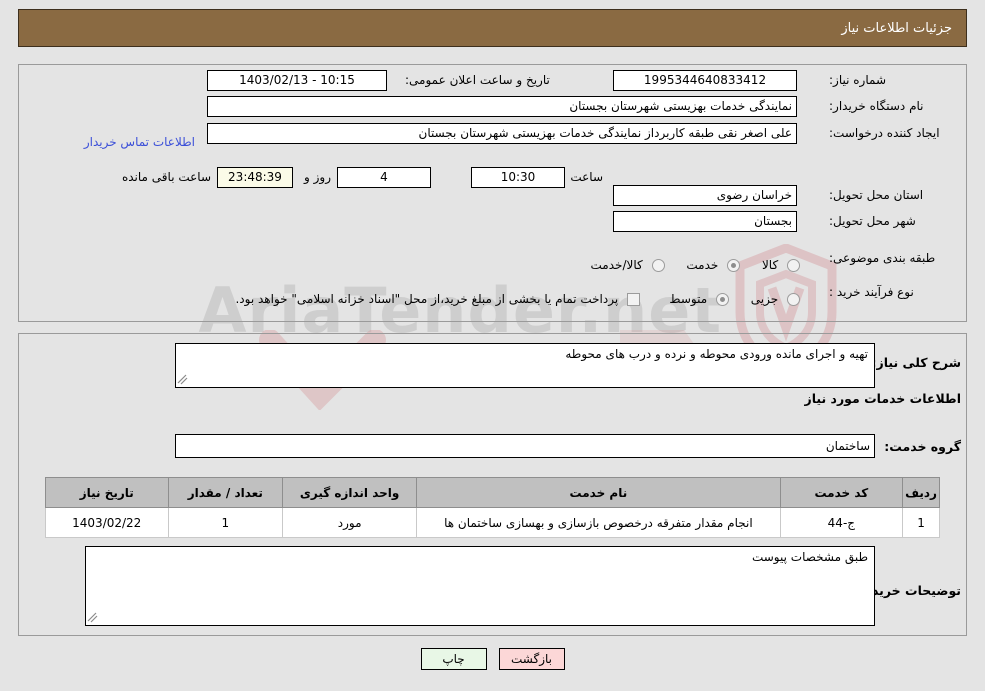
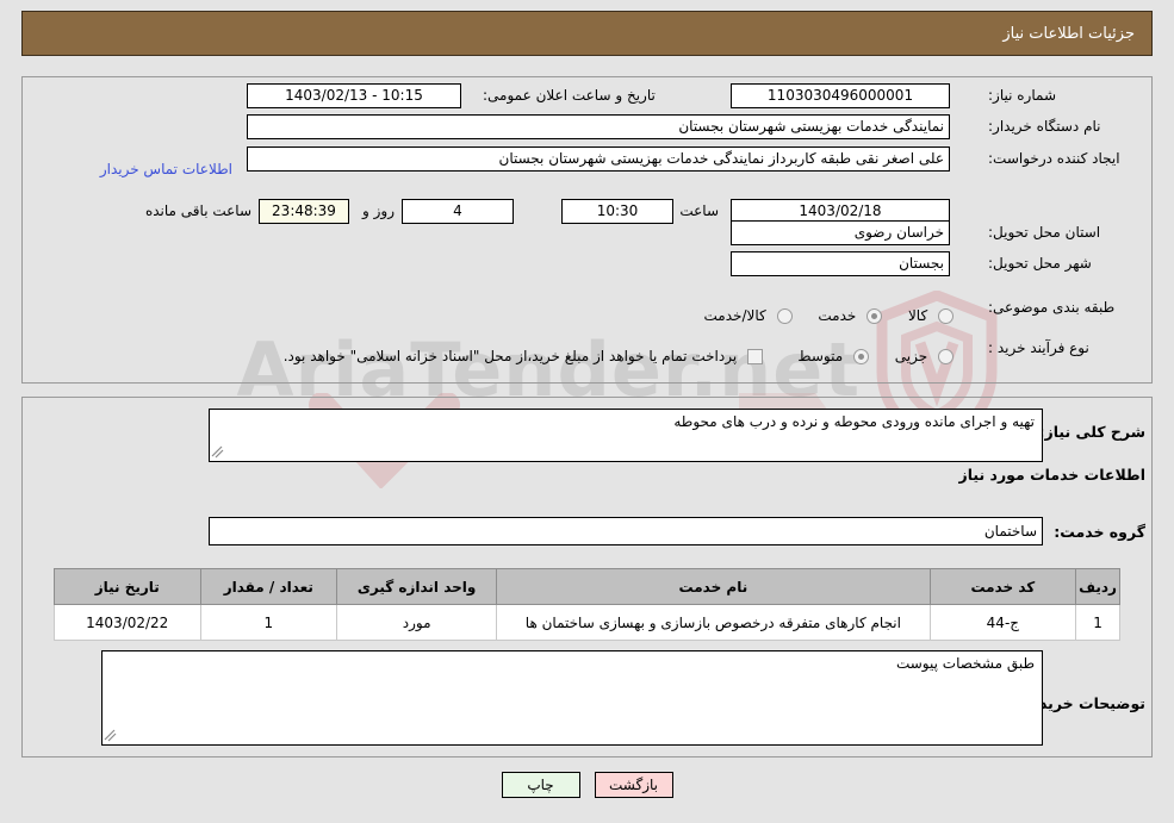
  AriaTender.net
  جزئیات اطلاعات نیاز
  شماره نیاز:
- 1995344640833412
+ 1103030496000001
  تاریخ و ساعت اعلان عمومی:
  10:15 - 1403/02/13
  نام دستگاه خریدار:
  نمایندگی خدمات بهزیستی شهرستان بجستان
  ایجاد کننده درخواست:
  علی اصغر نقی طبقه کاربرداز نمایندگی خدمات بهزیستی شهرستان بجستان
  اطلاعات تماس خریدار
+ 1403/02/18
  ساعت
  10:30
  4
  روز و
  23:48:39
  ساعت باقی مانده
  استان محل تحویل:
  خراسان رضوی
  شهر محل تحویل:
  بجستان
  طبقه بندی موضوعی:
  کالا خدمت کالا/خدمت
  نوع فرآیند خرید :
  جزیی متوسط
- پرداخت تمام یا بخشی از مبلغ خرید،از محل "اسناد خزانه اسلامی" خواهد بود.
+ پرداخت تمام یا خواهد از مبلغ خرید،از محل "اسناد خزانه اسلامی" خواهد بود.
  شرح کلی نیاز
  تهیه و اجرای مانده ورودی محوطه و نرده و درب های محوطه
  اطلاعات خدمات مورد نیاز
  گروه خدمت:
  ساختمان
  ردیف	کد خدمت	نام خدمت	واحد اندازه گیری	تعداد / مقدار	تاریخ نیاز
- 1	ج-44	انجام مقدار متفرقه درخصوص بازسازی و بهسازی ساختمان ها	مورد	1	1403/02/22
+ 1	ج-44	انجام کارهای متفرقه درخصوص بازسازی و بهسازی ساختمان ها	مورد	1	1403/02/22
  توضیحات خرید
  طبق مشخصات پیوست
  بازگشت
  چاپ
